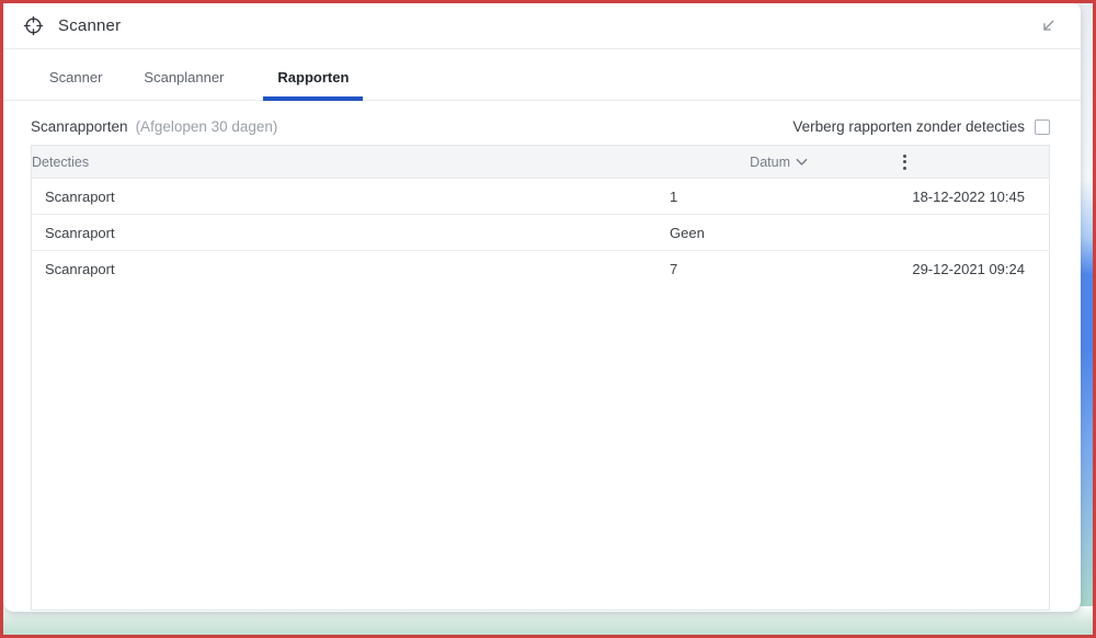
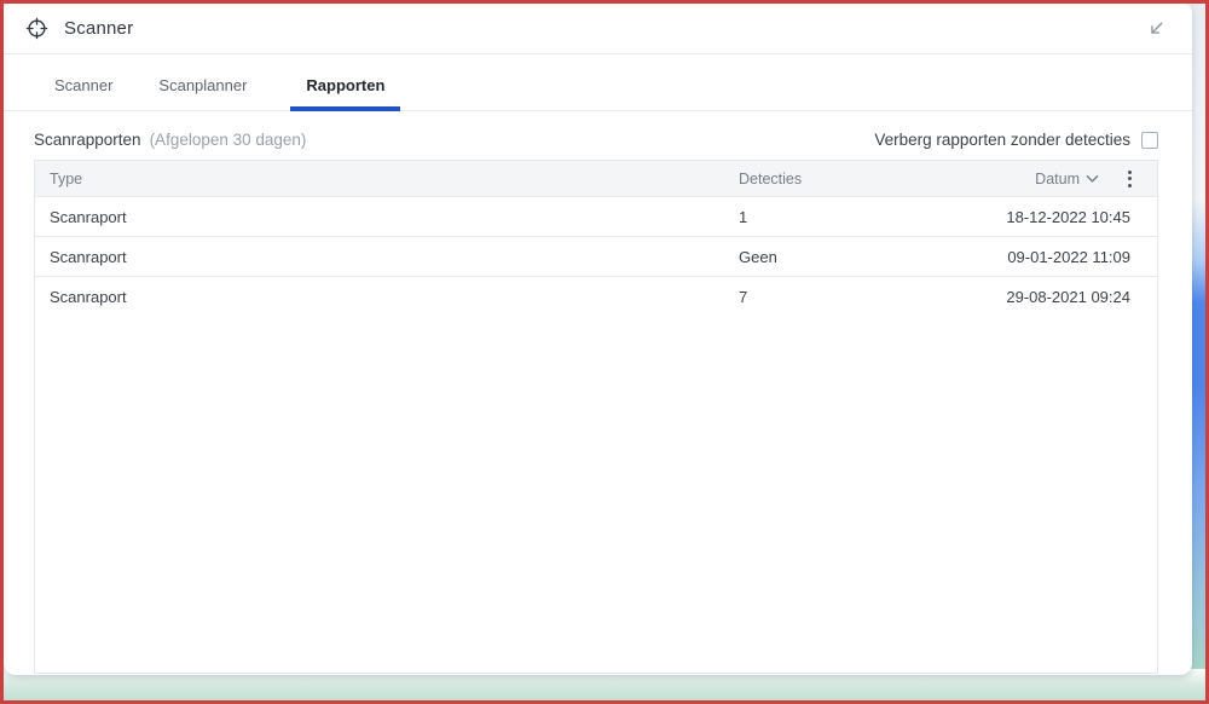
  Scanner
  Scanner
  Scanplanner
  Rapporten
  Scanrapporten
  (Afgelopen 30 dagen)
  Verberg rapporten zonder detecties
+ Type
  Detecties
  Datum
  Scanraport
  1
  18-12-2022 10:45
  Scanraport
  Geen
+ 09-01-2022 11:09
  Scanraport
  7
- 29-12-2021 09:24
+ 29-08-2021 09:24
